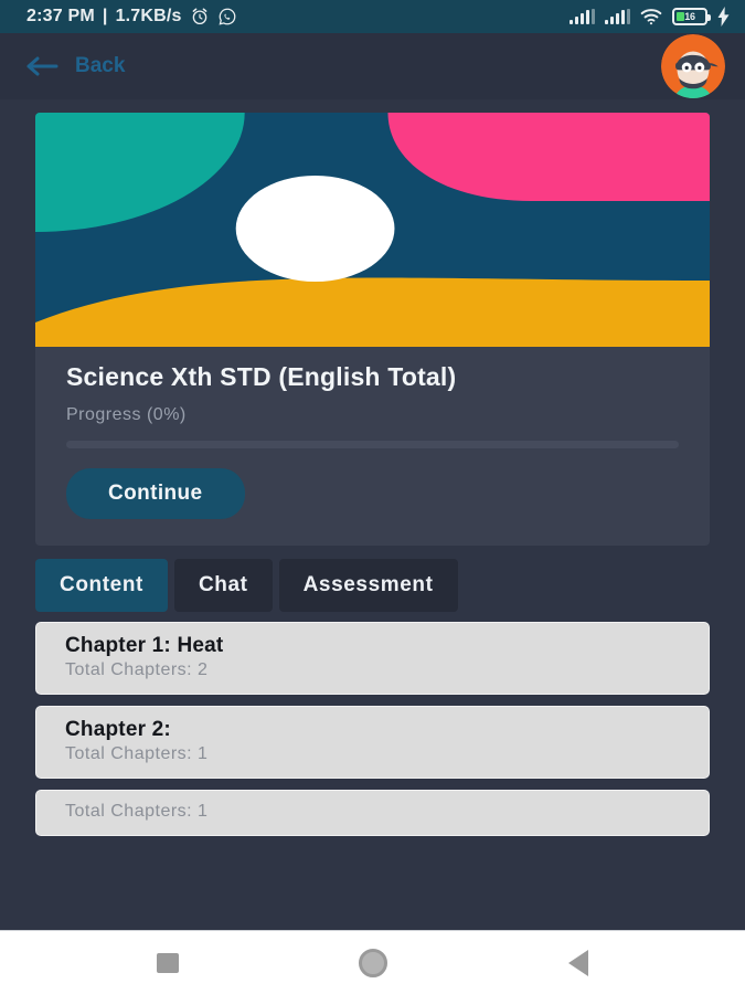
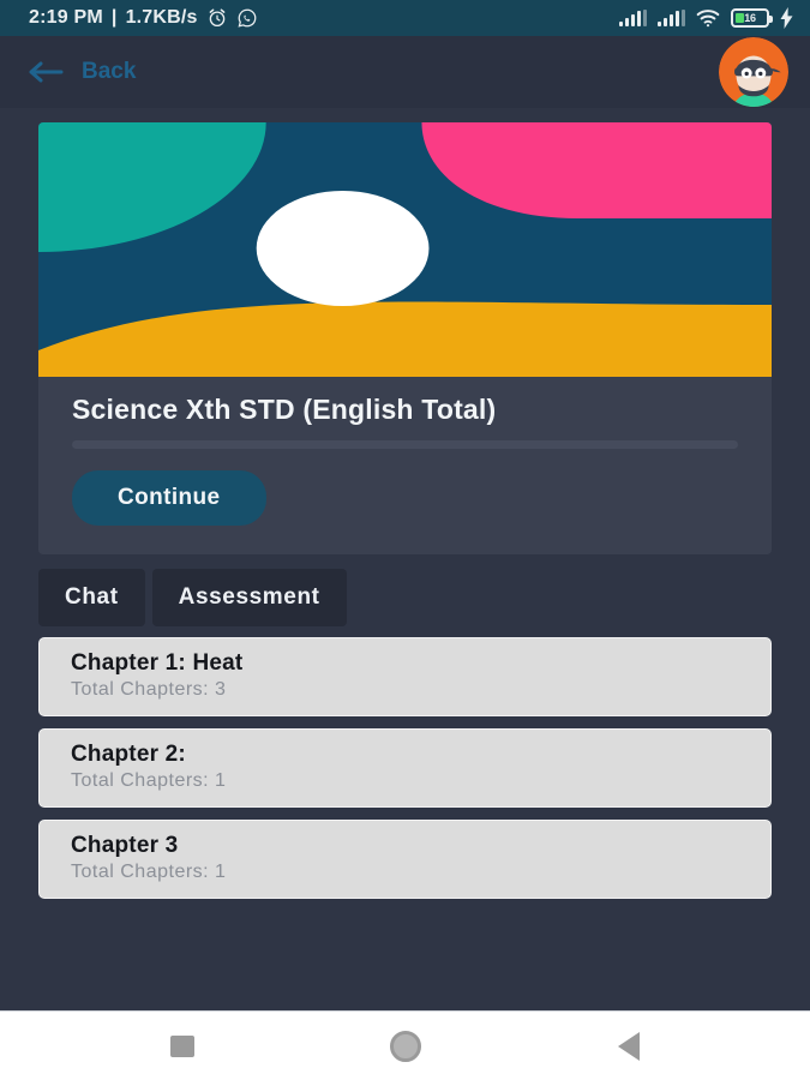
- 2:37 PM
+ 2:19 PM
  |
  1.7KB/s
  16
  Back
  Science Xth STD (English Total)
- Progress (0%)
  Continue
- Content
  Chat
  Assessment
  Chapter 1: Heat
- Total Chapters: 2
+ Total Chapters: 3
  Chapter 2:
  Total Chapters: 1
+ Chapter 3
  Total Chapters: 1
